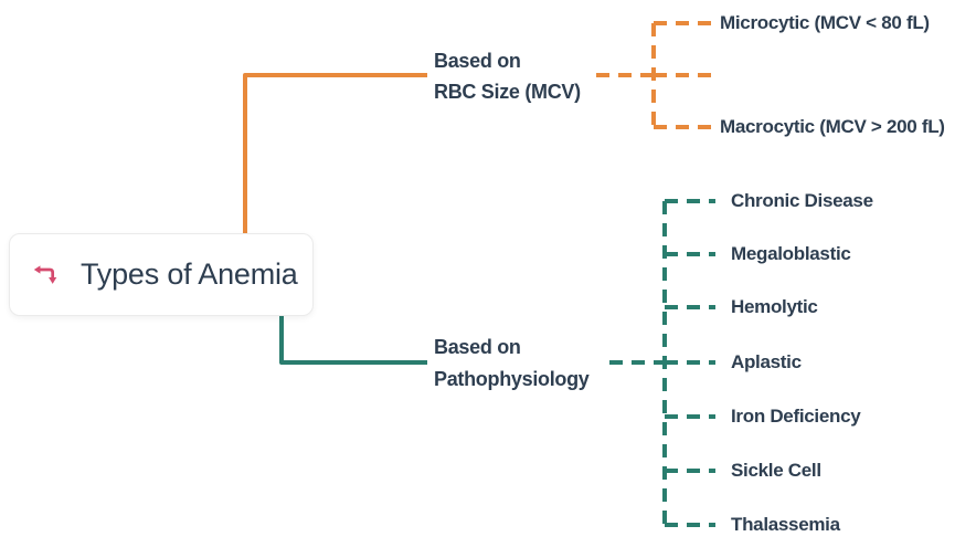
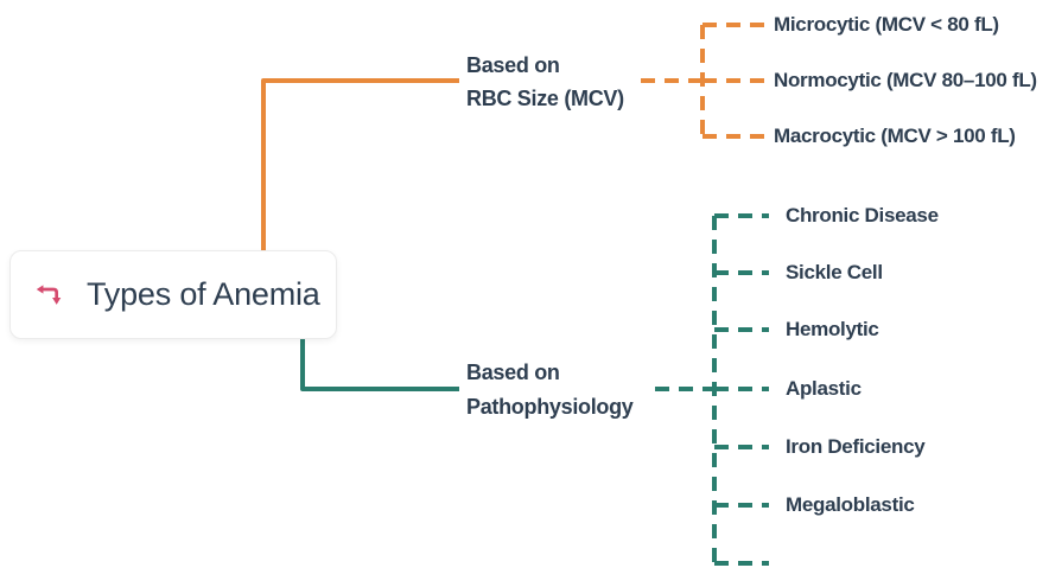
  Types of Anemia
  Based on
  RBC Size (MCV)
  Based on
  Pathophysiology
  Microcytic (MCV < 80 fL)
+ Normocytic (MCV 80–100 fL)
- Macrocytic (MCV > 200 fL)
+ Macrocytic (MCV > 100 fL)
  Chronic Disease
- Megaloblastic
+ Sickle Cell
  Hemolytic
  Aplastic
  Iron Deficiency
- Sickle Cell
+ Megaloblastic
- Thalassemia
